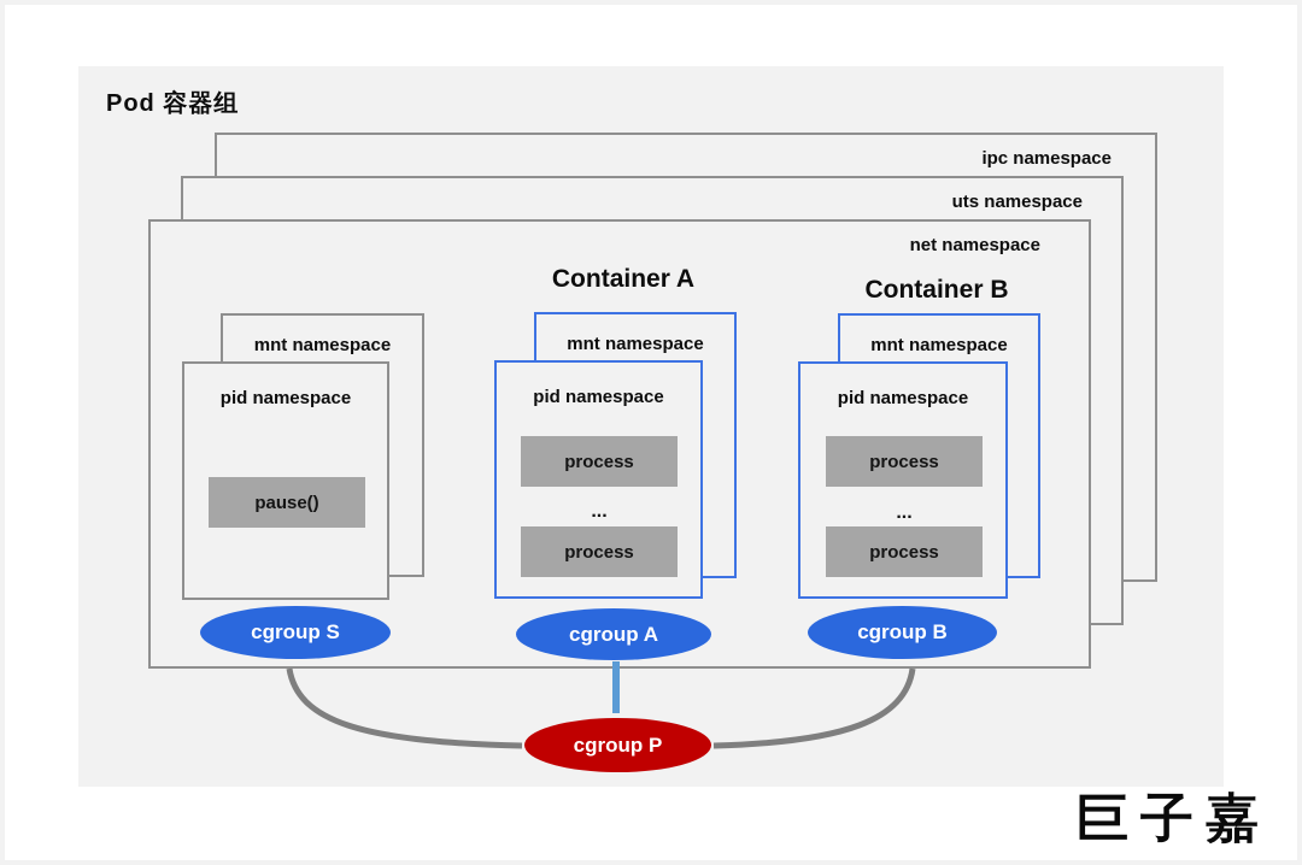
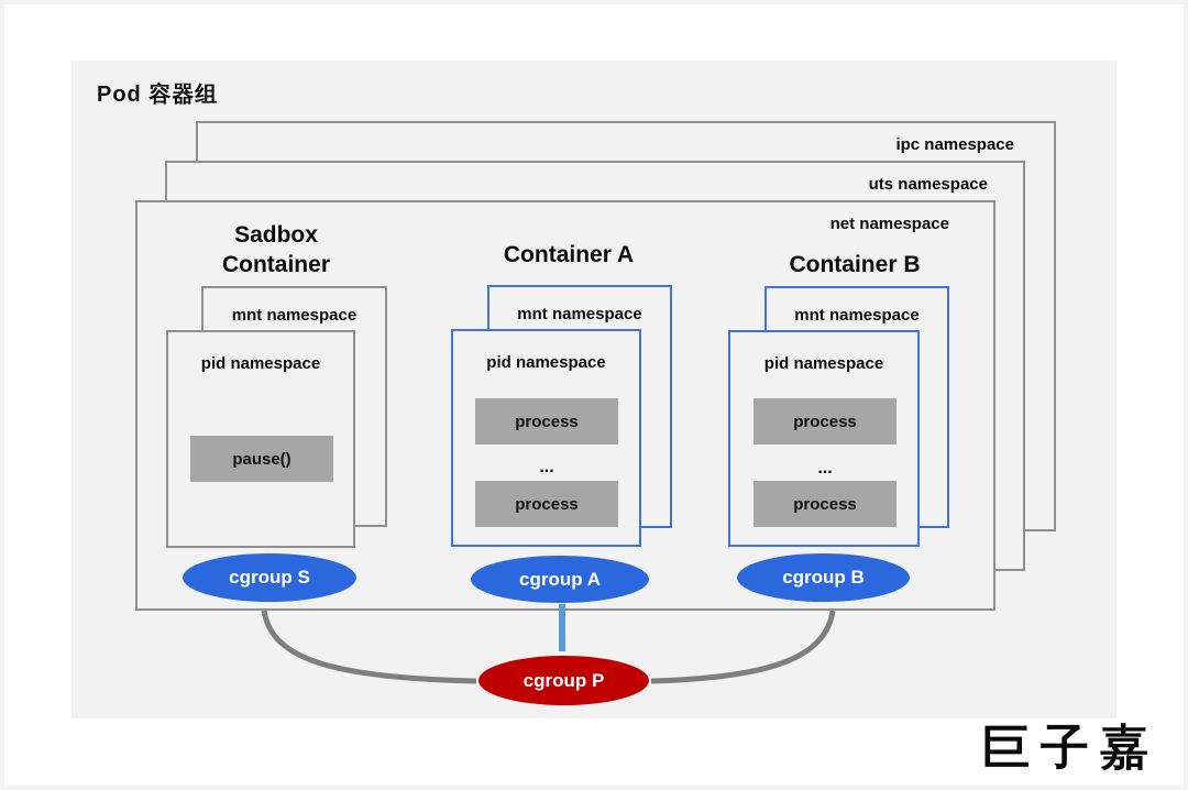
  Pod 容器组
  ipc namespace
  uts namespace
  net namespace
+ Sadbox
+ Container
  mnt namespace
  pid namespace
  pause()
  Container A
  mnt namespace
  pid namespace
  process
  ...
  process
  Container B
  mnt namespace
  pid namespace
  process
  ...
  process
  cgroup S
  cgroup A
  cgroup B
  cgroup P
  巨子嘉
